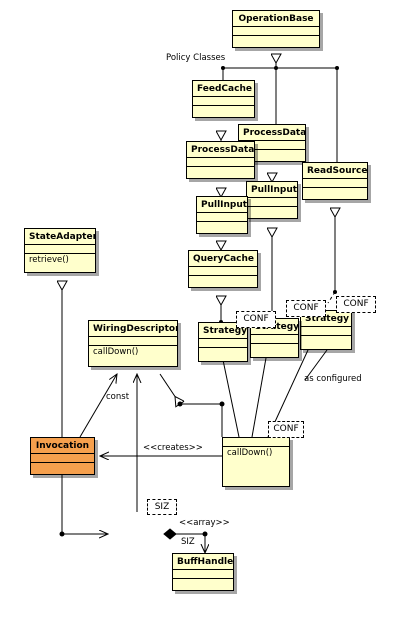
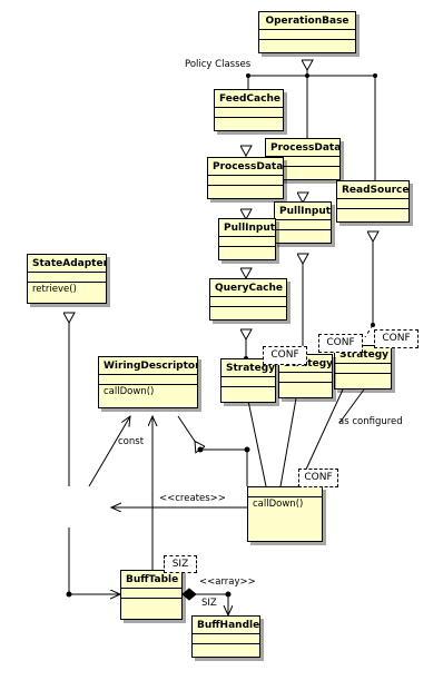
  OperationBase
  FeedCache
  ProcessData
  ProcessData
  ReadSource
  PullInput
  PullInput
  QueryCache
  Strategy
  Strategy
  StateAdapter
  retrieve()
  WiringDescripto
  callDown()
- Invocation
  callDown()
+ BuffTable
  BuffHandle
  CONF
  CONF
  CONF
  CONF
  SIZ
  Policy Classes
  as configured
  const
  <<creates>>
  <<array>>
  SIZ
